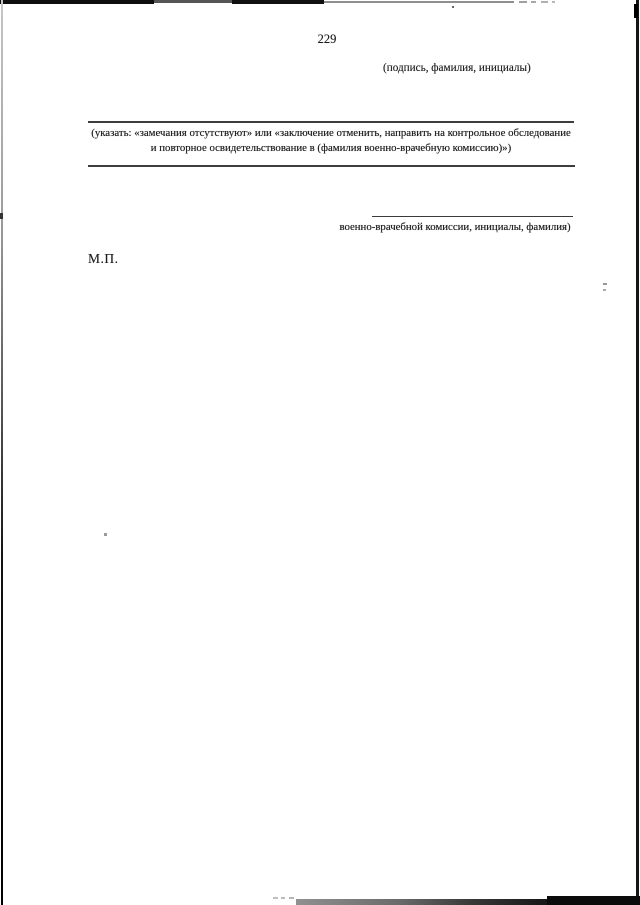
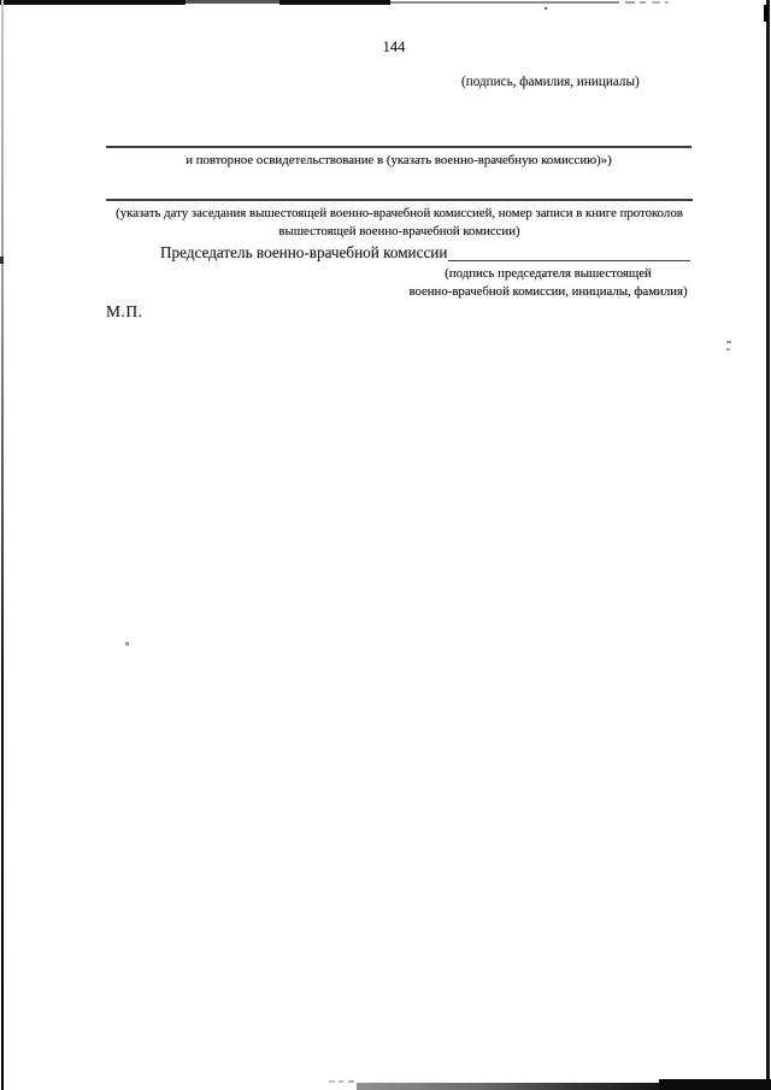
- 229
+ 144
  (подпись, фамилия, инициалы)
- (указать: «замечания отсутствуют» или «заключение отменить, направить на контрольное обследование
- и повторное освидетельствование в (фамилия военно-врачебную комиссию)»)
+ и повторное освидетельствование в (указать военно-врачебную комиссию)»)
+ (указать дату заседания вышестоящей военно-врачебной комиссией, номер записи в книге протоколов
+ вышестоящей военно-врачебной комиссии)
+ Председатель военно-врачебной комиссии
+ (подпись председателя вышестоящей
  военно-врачебной комиссии, инициалы, фамилия)
  М.П.
